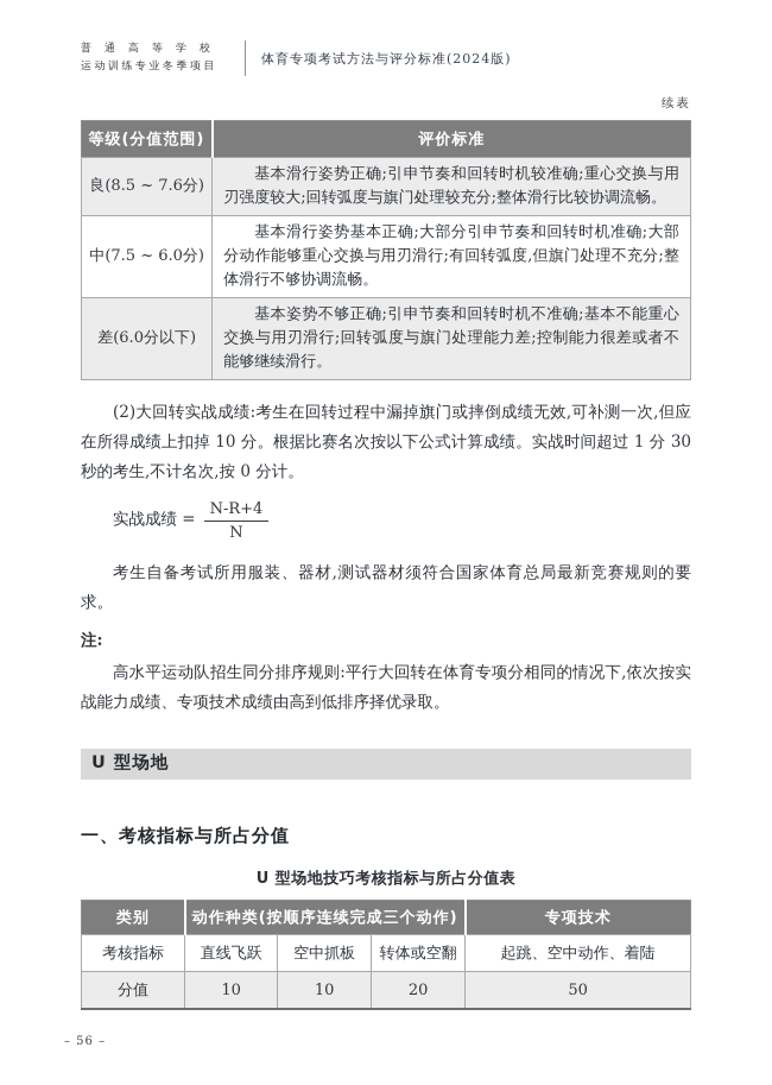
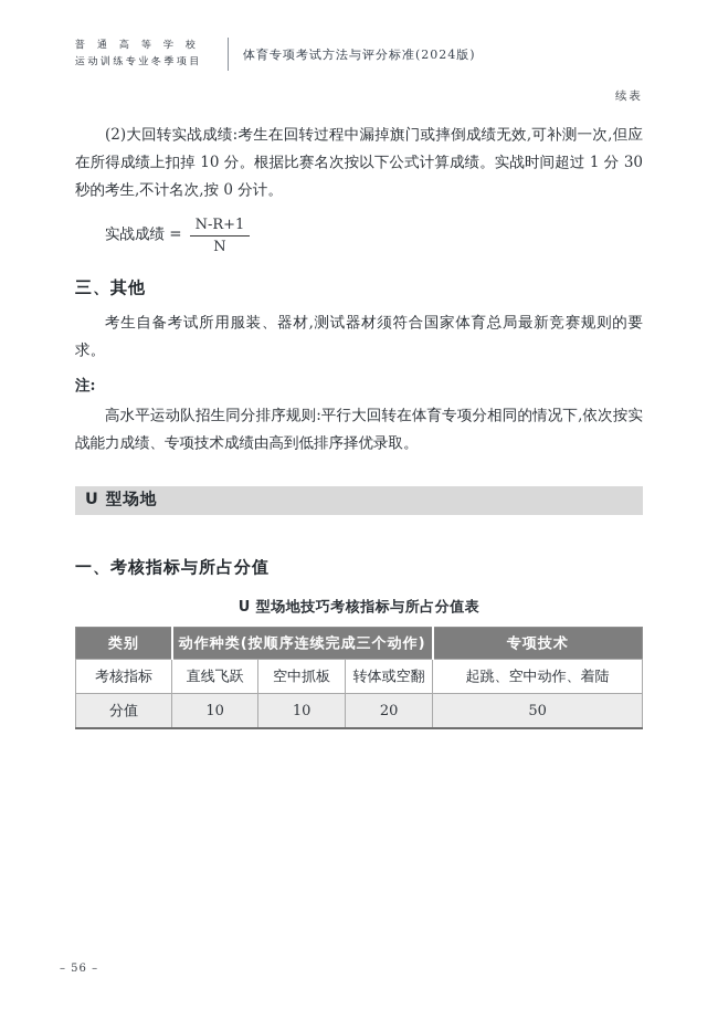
  普通高等学校
  运动训练专业冬季项目
  体育专项考试方法与评分标准(2024版)
  续表
- 等级(分值范围)	评价标准
- 良(8.5 ~ 7.6分)	基本滑行姿势正确;引申节奏和回转时机较准确;重心交换与用刃强度较大;回转弧度与旗门处理较充分;整体滑行比较协调流畅。
- 中(7.5 ~ 6.0分)	基本滑行姿势基本正确;大部分引申节奏和回转时机准确;大部分动作能够重心交换与用刃滑行;有回转弧度,但旗门处理不充分;整体滑行不够协调流畅。
- 差(6.0分以下)	基本姿势不够正确;引申节奏和回转时机不准确;基本不能重心交换与用刃滑行;回转弧度与旗门处理能力差;控制能力很差或者不能够继续滑行。
  (2)大回转实战成绩:考生在回转过程中漏掉旗门或摔倒成绩无效,可补测一次,但应在所得成绩上扣掉 10 分。根据比赛名次按以下公式计算成绩。实战时间超过 1 分 30 秒的考生,不计名次,按 0 分计。
  实战成绩 =
- N-R+4
+ N-R+1
  N
+ 三、其他
  考生自备考试所用服装、器材,测试器材须符合国家体育总局最新竞赛规则的要求。
  注:
  高水平运动队招生同分排序规则:平行大回转在体育专项分相同的情况下,依次按实战能力成绩、专项技术成绩由高到低排序择优录取。
  U 型场地
  一、考核指标与所占分值
  U 型场地技巧考核指标与所占分值表
  类别	动作种类(按顺序连续完成三个动作)	专项技术
  考核指标	直线飞跃	空中抓板	转体或空翻	起跳、空中动作、着陆
  分值	10	10	20	50
  – 56 –
